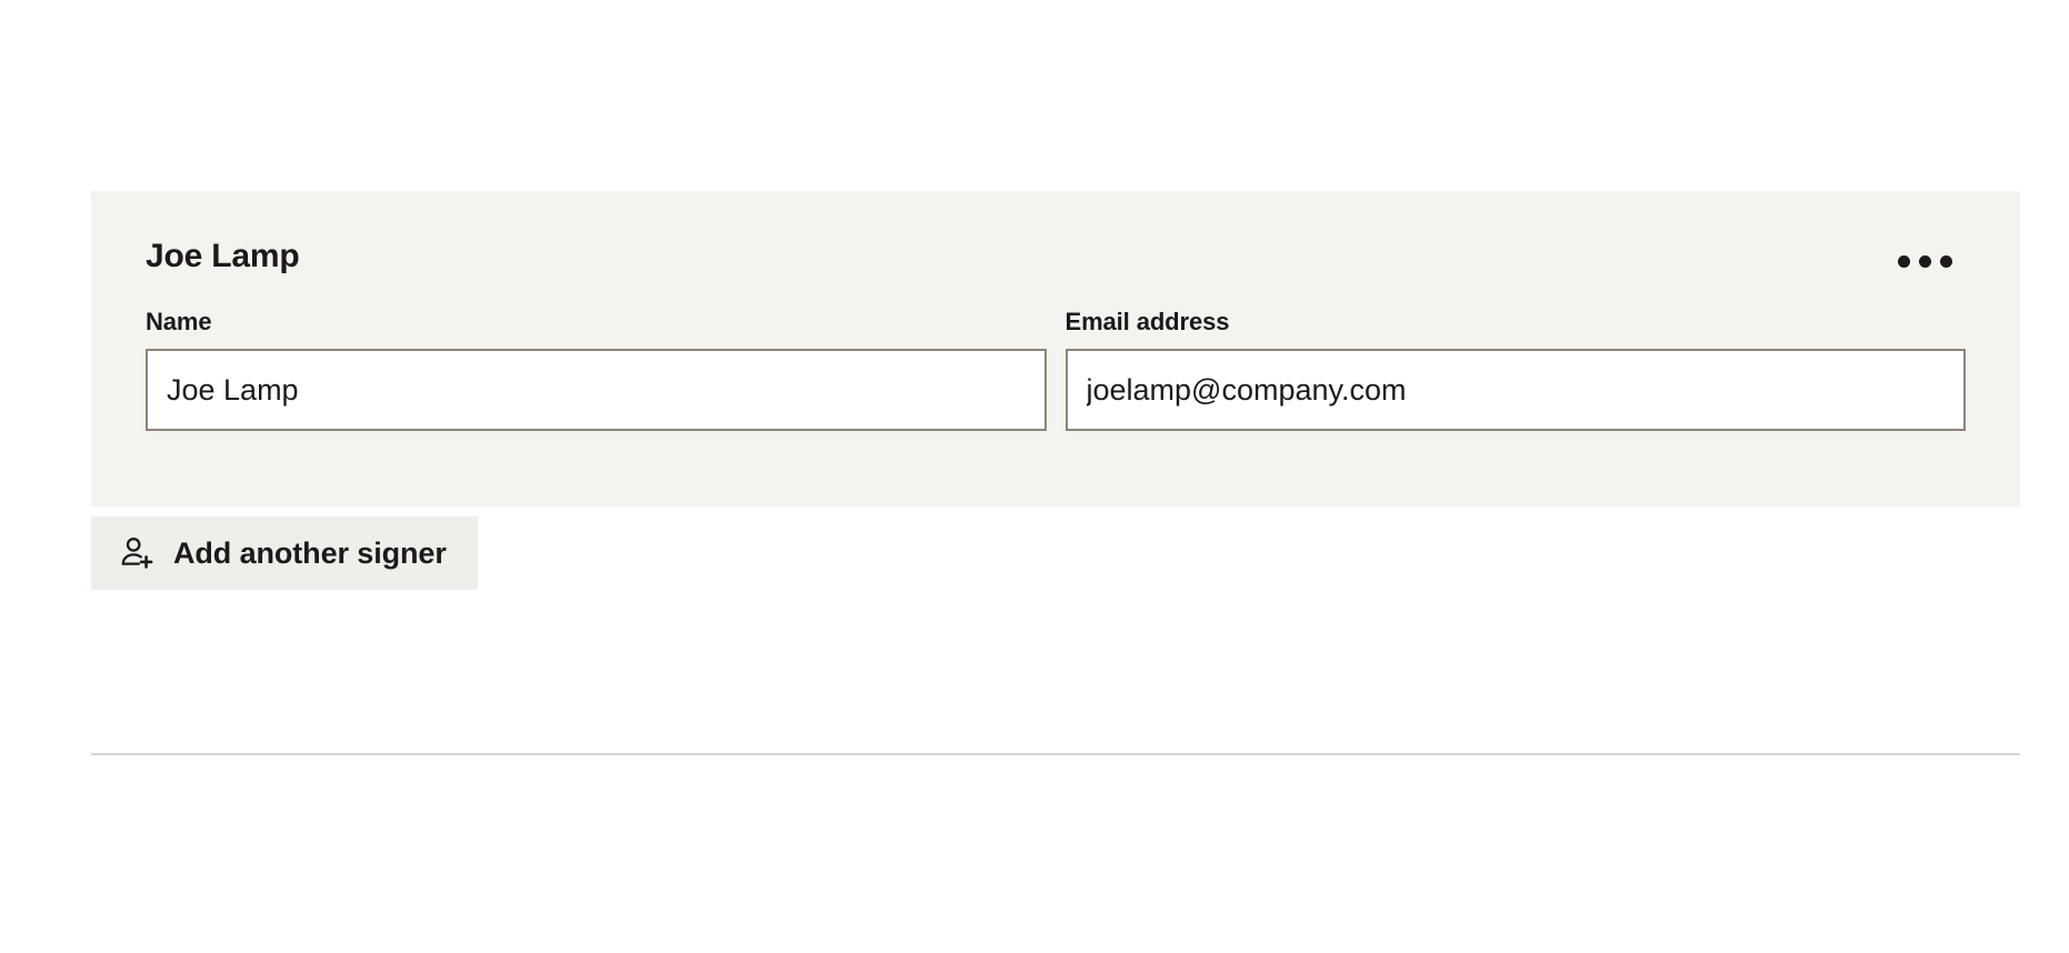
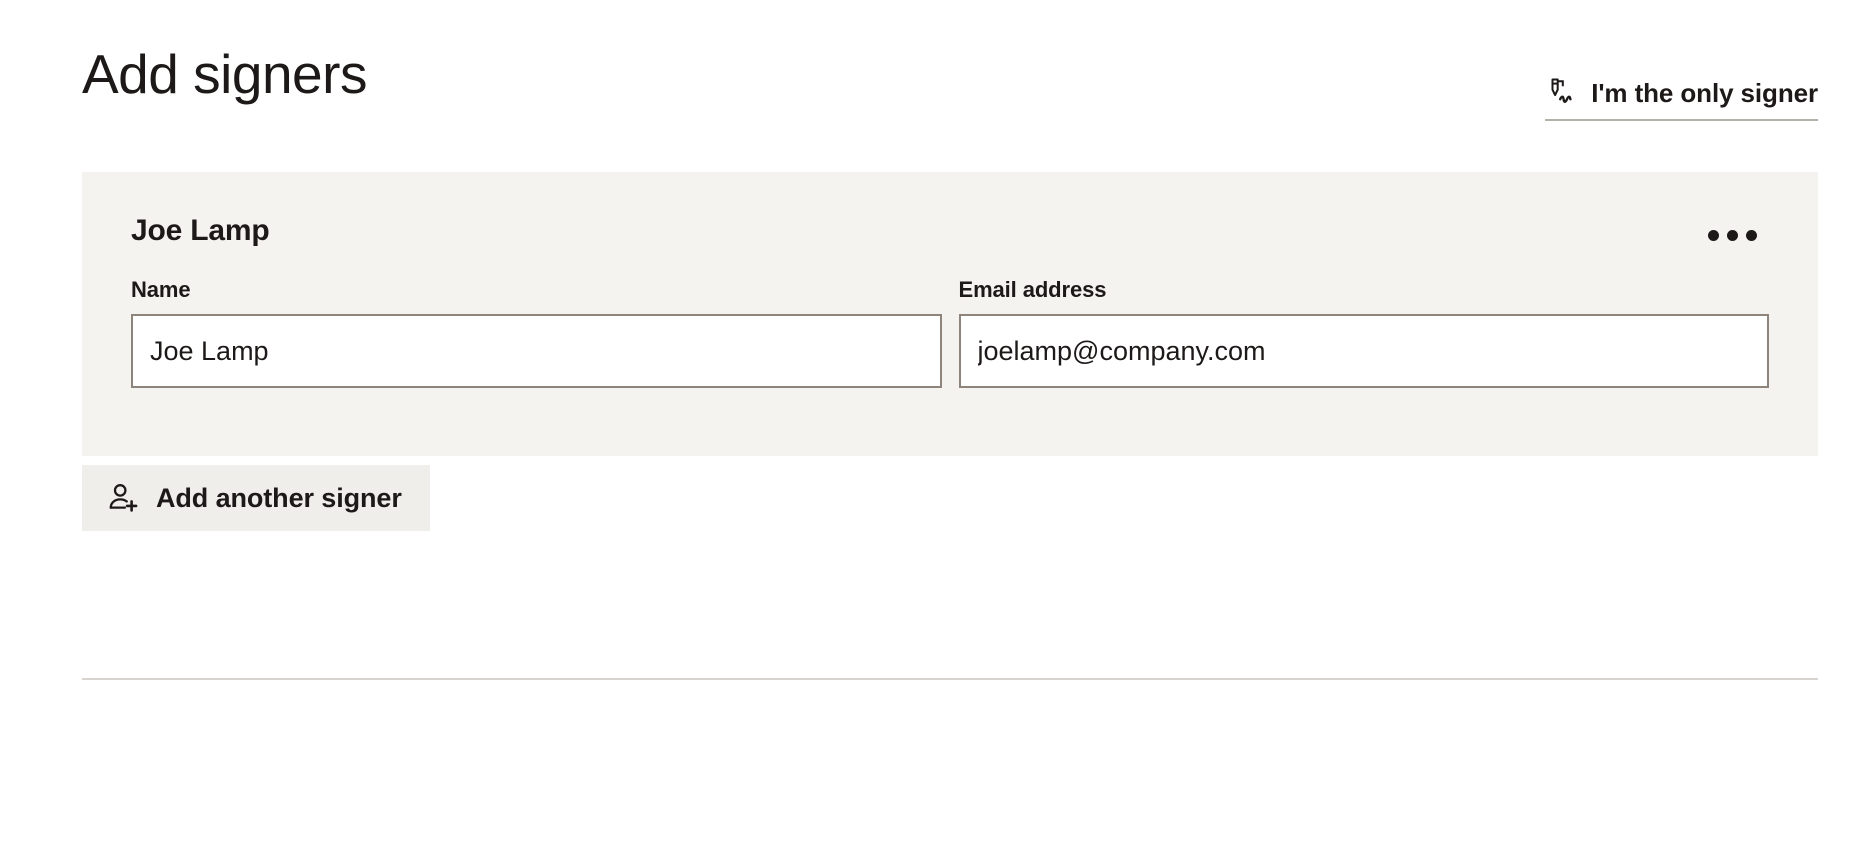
+ Add signers
+ I'm the only signer
  Joe Lamp
  Name
  Joe Lamp
  Email address
  joelamp@company.com
  Add another signer
